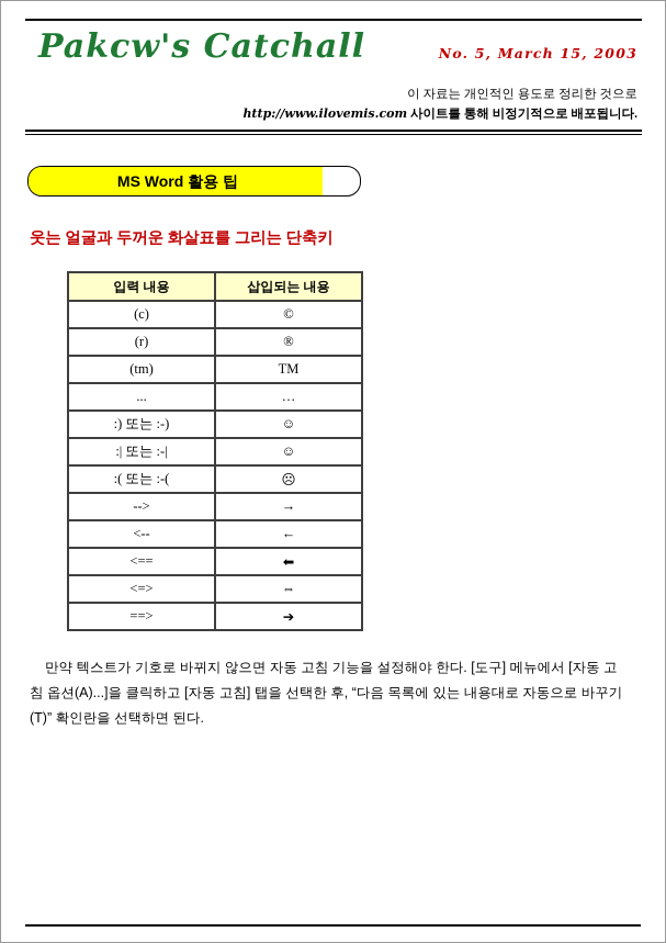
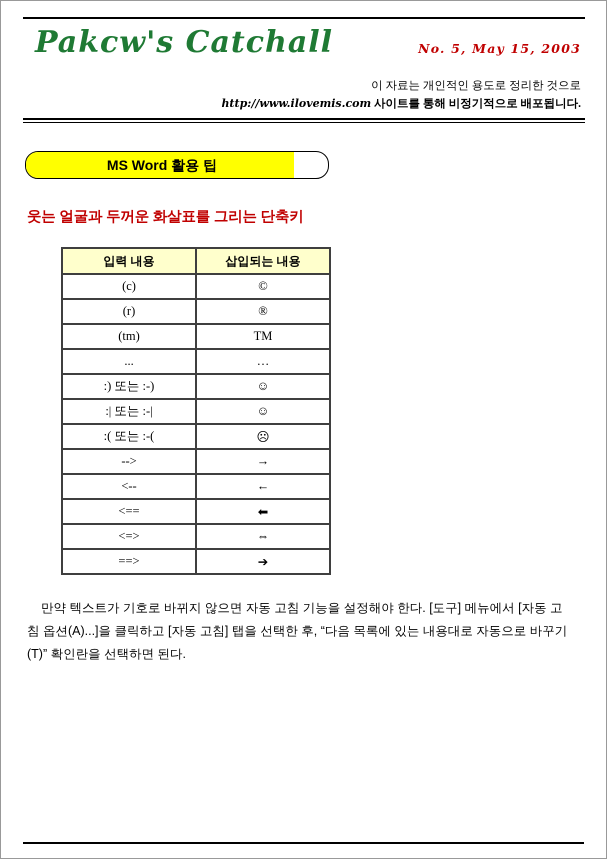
  Pakcw's Catchall
- No. 5, March 15, 2003
+ No. 5, May 15, 2003
  이 자료는 개인적인 용도로 정리한 것으로
  http://www.ilovemis.com 사이트를 통해 비정기적으로 배포됩니다.
  MS Word 활용 팁
  웃는 얼굴과 두꺼운 화살표를 그리는 단축키
  입력 내용	삽입되는 내용
  (c)	©
  (r)	®
  (tm)	TM
  ...	…
  :) 또는 :-)	☺
  :| 또는 :-|	☺
  :( 또는 :-(	☹
  -->	→
  <--	←
  <==	⬅
  <=>	⇔
  ==>	➔
  만약 텍스트가 기호로 바뀌지 않으면 자동 고침 기능을 설정해야 한다. [도구] 메뉴에서 [자동 고침 옵션(A)...]을 클릭하고 [자동 고침] 탭을 선택한 후, “다음 목록에 있는 내용대로 자동으로 바꾸기(T)” 확인란을 선택하면 된다.
